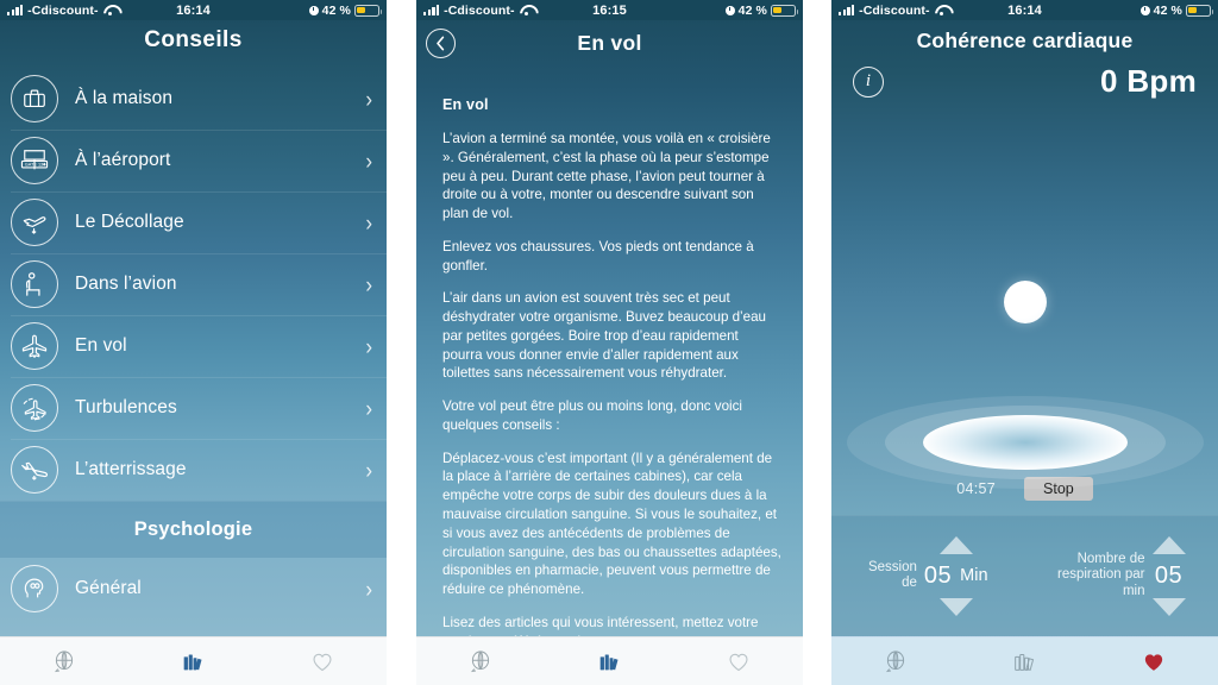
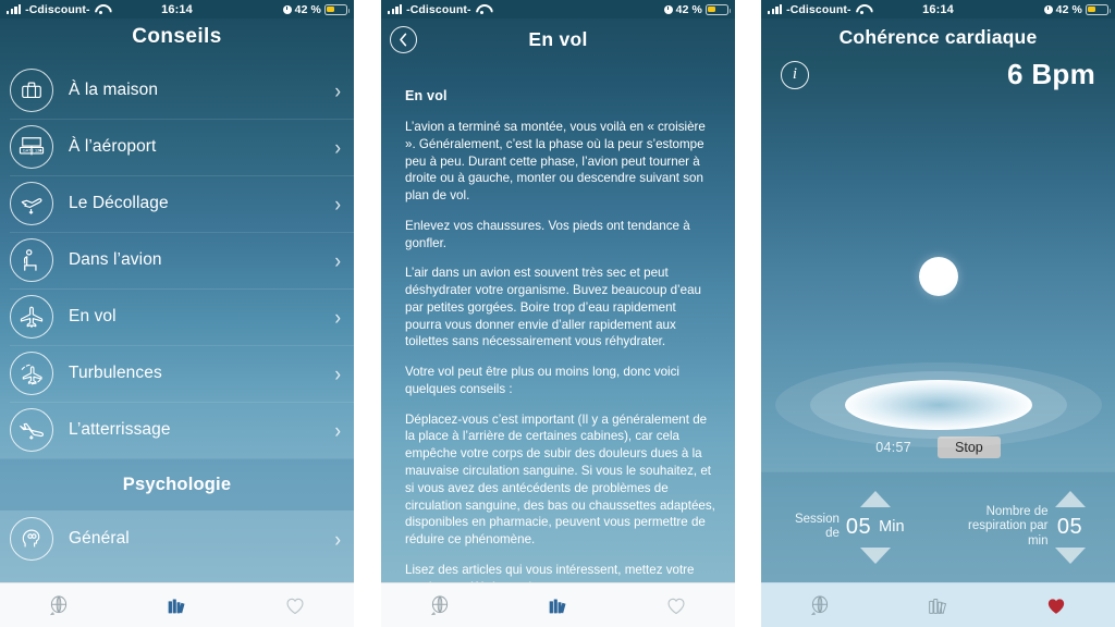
  -Cdiscount-
  16:14
  42 %
  Conseils
  À la maison
  ›
  À l’aéroport
  ›
  Le Décollage
  ›
  Dans l’avion
  ›
  En vol
  ›
  Turbulences
  ›
  L’atterrissage
  ›
  Psychologie
  Général
  ›
  -Cdiscount-
- 16:15
  42 %
  En vol
  En vol
- L’avion a terminé sa montée, vous voilà en « croisière ». Généralement, c’est la phase où la peur s’estompe peu à peu. Durant cette phase, l’avion peut tourner à droite ou à votre, monter ou descendre suivant son plan de vol.
+ L’avion a terminé sa montée, vous voilà en « croisière ». Généralement, c’est la phase où la peur s’estompe peu à peu. Durant cette phase, l’avion peut tourner à droite ou à gauche, monter ou descendre suivant son plan de vol.
  Enlevez vos chaussures. Vos pieds ont tendance à gonfler.
  L’air dans un avion est souvent très sec et peut déshydrater votre organisme. Buvez beaucoup d’eau par petites gorgées. Boire trop d’eau rapidement pourra vous donner envie d’aller rapidement aux toilettes sans nécessairement vous réhydrater.
  Votre vol peut être plus ou moins long, donc voici quelques conseils :
  Déplacez-vous c’est important (Il y a généralement de la place à l’arrière de certaines cabines), car cela empêche votre corps de subir des douleurs dues à la mauvaise circulation sanguine. Si vous le souhaitez, et si vous avez des antécédents de problèmes de circulation sanguine, des bas ou chaussettes adaptées, disponibles en pharmacie, peuvent vous permettre de réduire ce phénomène.
  Lisez des articles qui vous intéressent, mettez votre
  -Cdiscount-
  16:14
  42 %
  Cohérence cardiaque
  i
- 0 Bpm
+ 6 Bpm
  04:57
  Stop
  Session
  de
  05
  Min
  Nombre de
  respiration par
  min
  05
